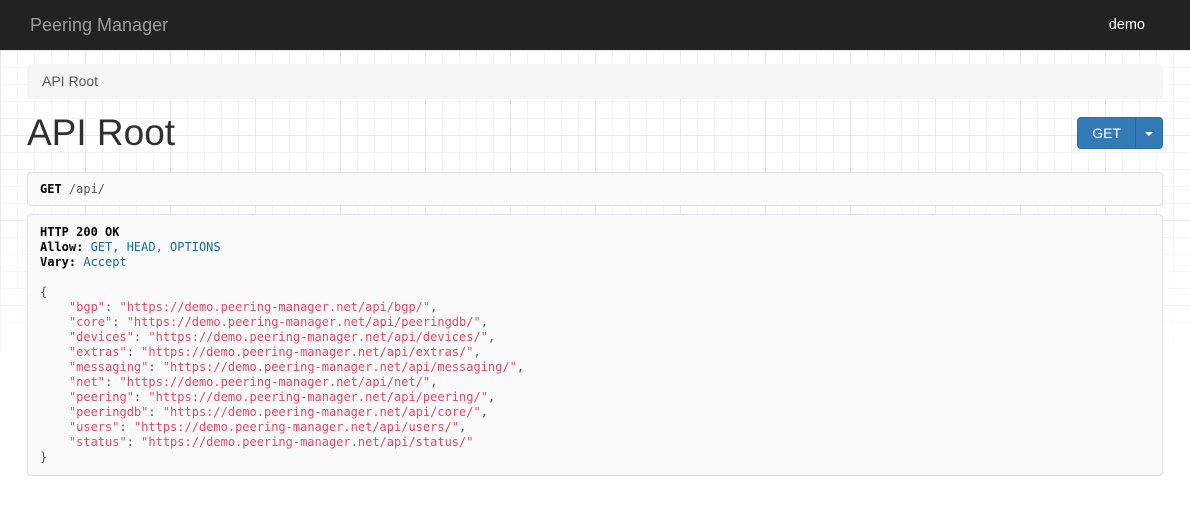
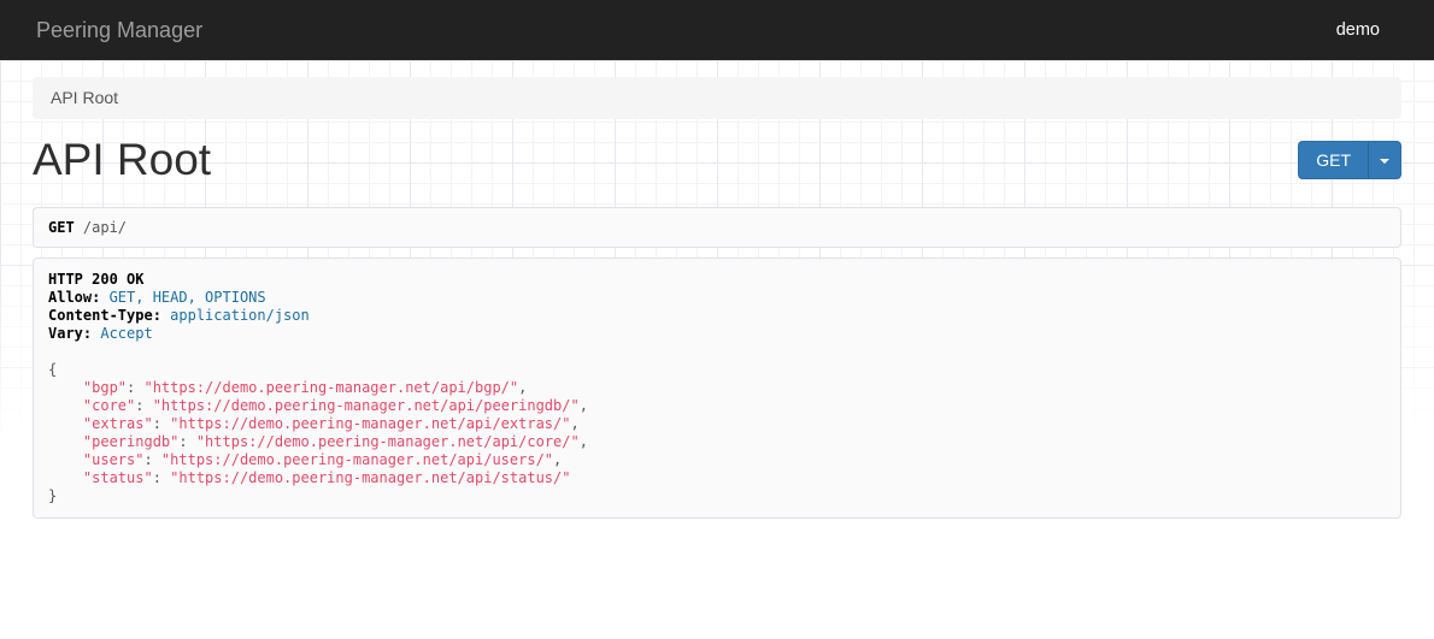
  Peering Manager
  demo
  API Root
  API Root
  GET
  GET /api/
  HTTP 200 OK
  Allow: GET, HEAD, OPTIONS
+ Content-Type: application/json
  Vary: Accept
  {
  "bgp": "https://demo.peering-manager.net/api/bgp/",
  "core": "https://demo.peering-manager.net/api/peeringdb/",
- "devices": "https://demo.peering-manager.net/api/devices/",
  "extras": "https://demo.peering-manager.net/api/extras/",
- "messaging": "https://demo.peering-manager.net/api/messaging/",
- "net": "https://demo.peering-manager.net/api/net/",
- "peering": "https://demo.peering-manager.net/api/peering/",
  "peeringdb": "https://demo.peering-manager.net/api/core/",
  "users": "https://demo.peering-manager.net/api/users/",
  "status": "https://demo.peering-manager.net/api/status/"
  }
